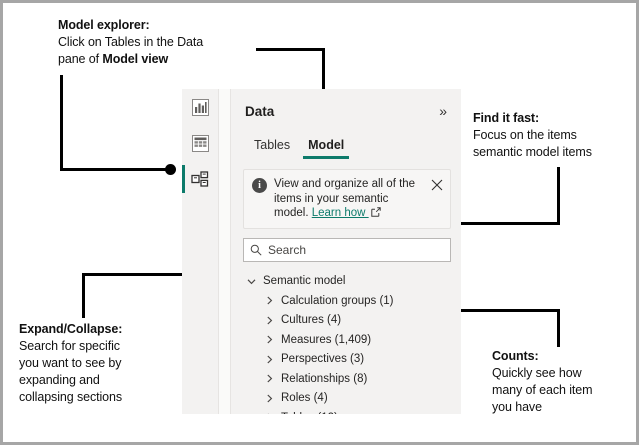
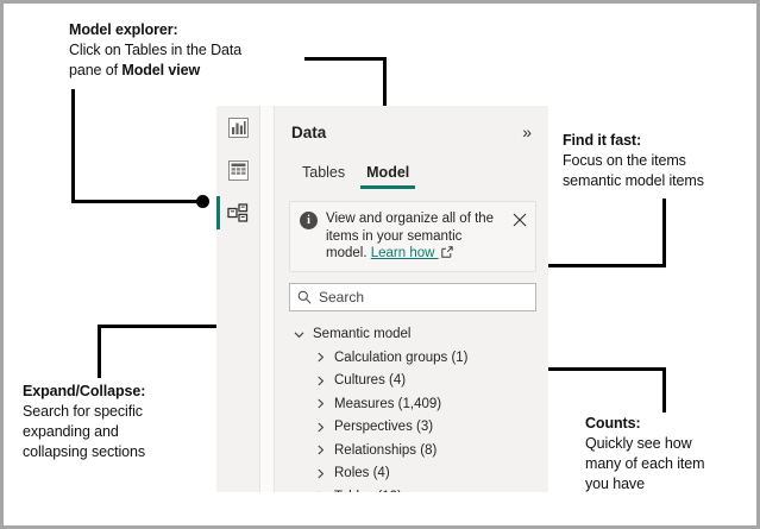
  Model explorer:
  Click on Tables in the Data
  pane of Model view
  Find it fast:
  Focus on the items
  semantic model items
  Counts:
  Quickly see how
  many of each item
  you have
  Expand/Collapse:
  Search for specific
- you want to see by
  expanding and
  collapsing sections
  Data
  »
  Tables
  Model
  i
  View and organize all of the items in your semantic model. Learn how
  Search
  Semantic model
  Calculation groups (1)
  Cultures (4)
  Measures (1,409)
  Perspectives (3)
  Relationships (8)
  Roles (4)
